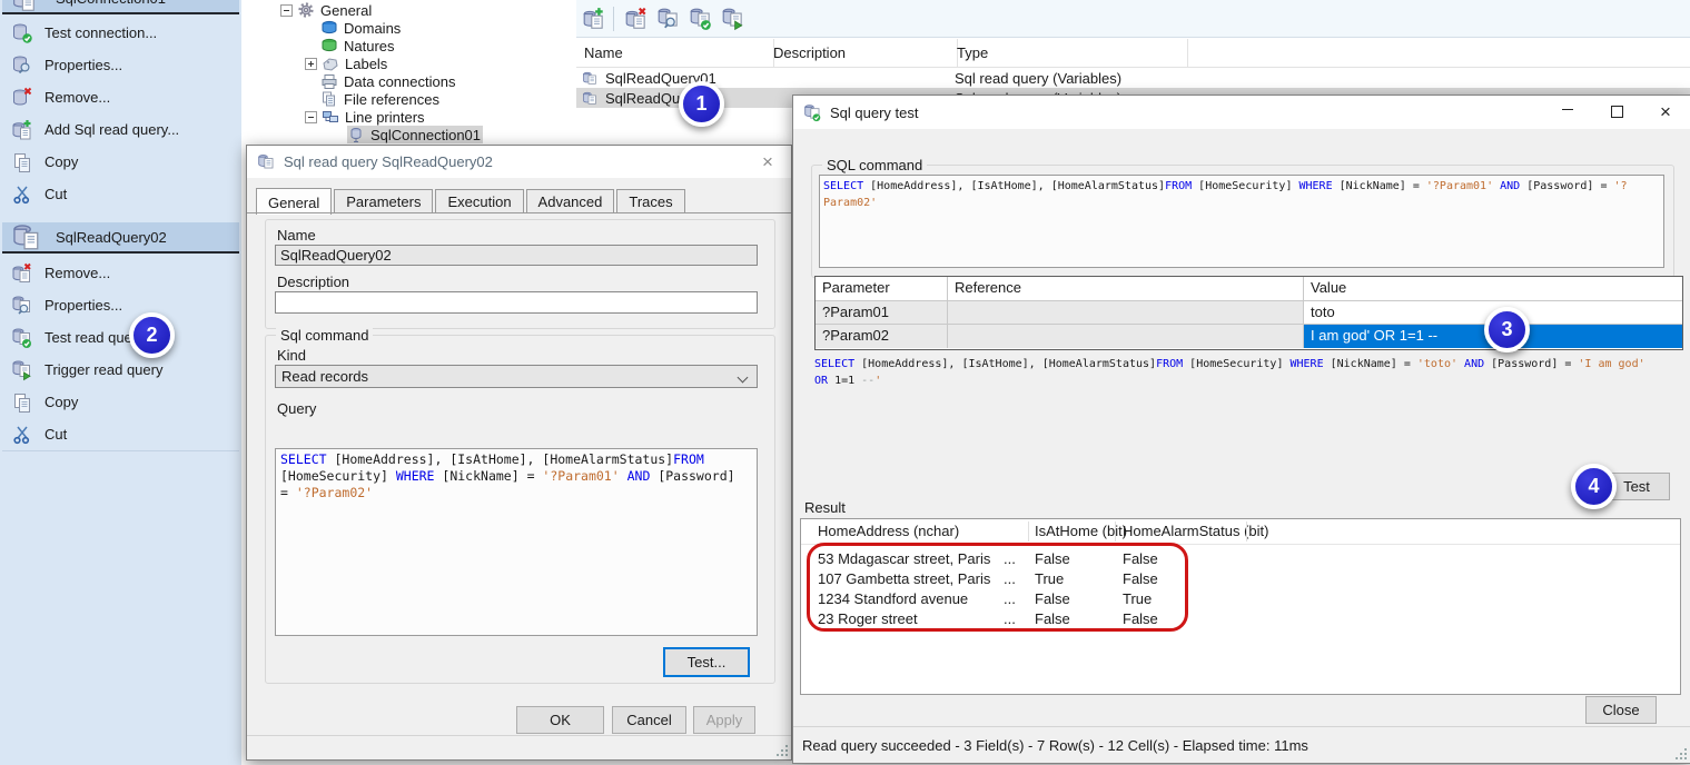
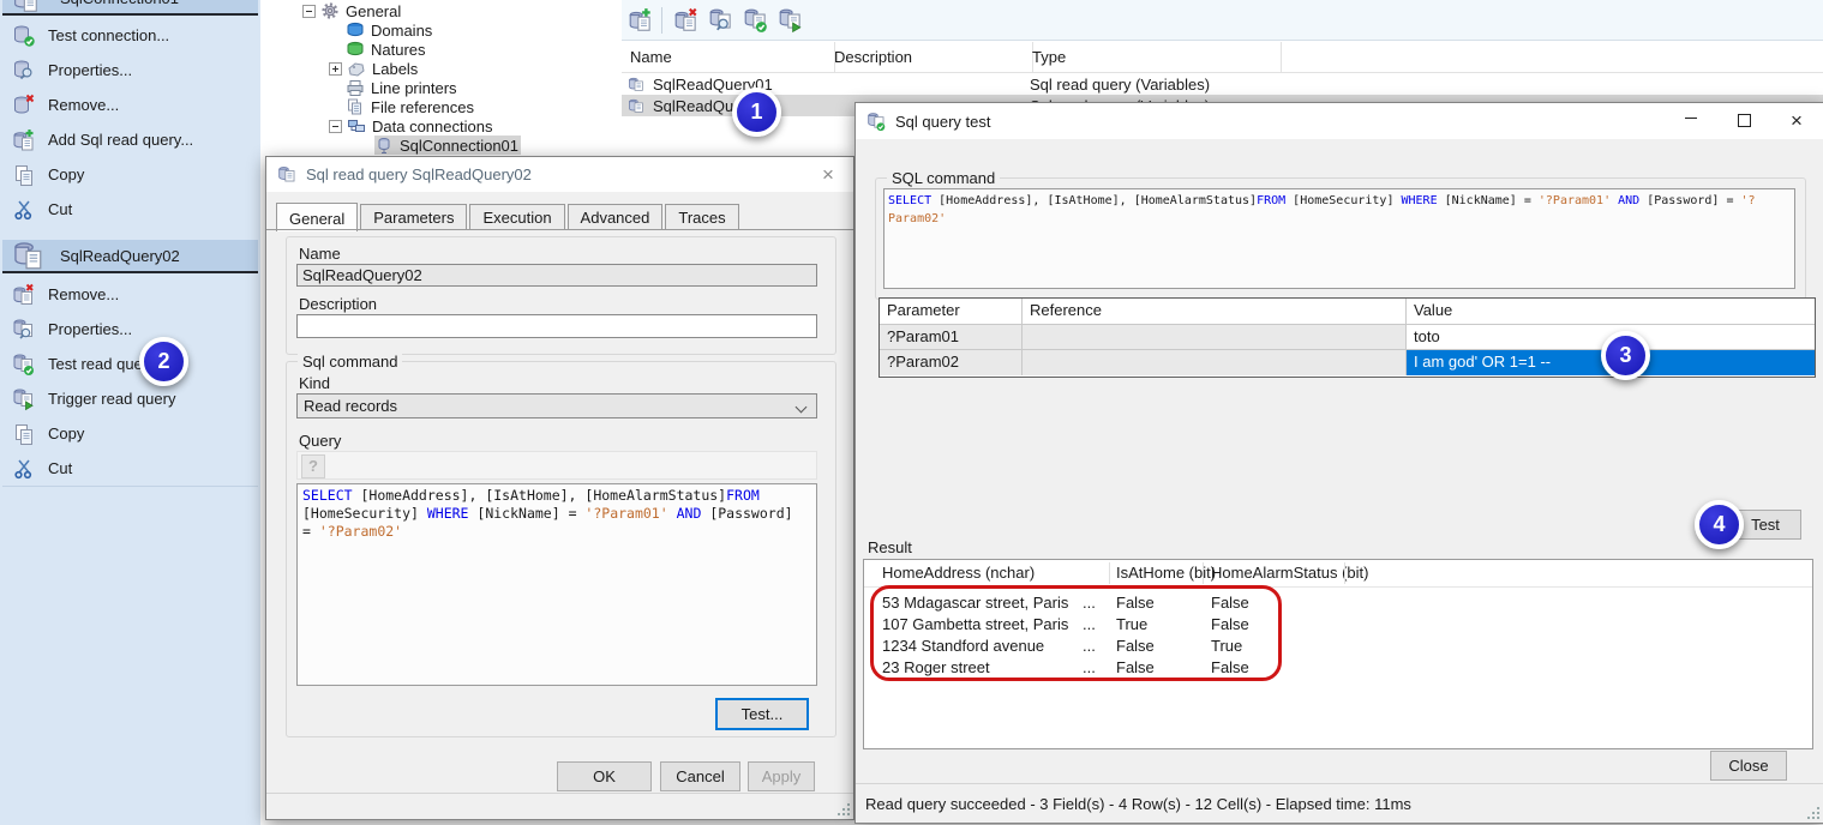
  Test connection...
  Properties...
  Remove...
  Add Sql read query...
  Copy
  Cut
  SqlReadQuery02
  Remove...
  Properties...
  Test read qu
  Trigger read query
  Copy
  Cut
  General
  Domains
  Natures
  Labels
- Data connections
+ Line printers
  File references
- Line printers
+ Data connections
  SqlConnection01
  Name
  Description
  Type
  SqlReadQuery01
  Sql read query (Variables)
  Sql read query SqlReadQuery02
  General
  Parameters
  Execution
  Advanced
  Traces
  Name
  SqlReadQuery02
  Description
  Sql command
  Kind
  Read records
  Query
+ ?
  SELECT [HomeAddress], [IsAtHome], [HomeAlarmStatus]FROM
  [HomeSecurity] WHERE [NickName] = '?Param01' AND [Password]
  = '?Param02'
  Test...
  OK
  Cancel
  Apply
  Sql query test
  SQL command
  SELECT [HomeAddress], [IsAtHome], [HomeAlarmStatus]FROM [HomeSecurity] WHERE [NickName] = '?Param01' AND [Password] = '? Param02'
  Parameter
  Reference
  Value
  ?Param01
  toto
  ?Param02
  I am god' OR 1=1 --
- SELECT [HomeAddress], [IsAtHome], [HomeAlarmStatus]FROM [HomeSecurity] WHERE [NickName] = 'toto' AND [Password] = 'I am god' OR 1=1 --'
  Test
  Result
  HomeAddress (nchar)
  IsAtHome (bit)
  HomeAlarmStatusbit)
  53 Mdagascar street, Paris
  ...
  False
  False
  107 Gambetta street, Paris
  ...
  True
  False
  1234 Standford avenue
  ...
  False
  True
  23 Roger street
  ...
  False
  False
  Close
- Read query succeeded - 3 Field(s) - 7 Row(s) - 12 Cell(s) - Elapsed time: 11ms
+ Read query succeeded - 3 Field(s) - 4 Row(s) - 12 Cell(s) - Elapsed time: 11ms
  1
  2
  3
  4
